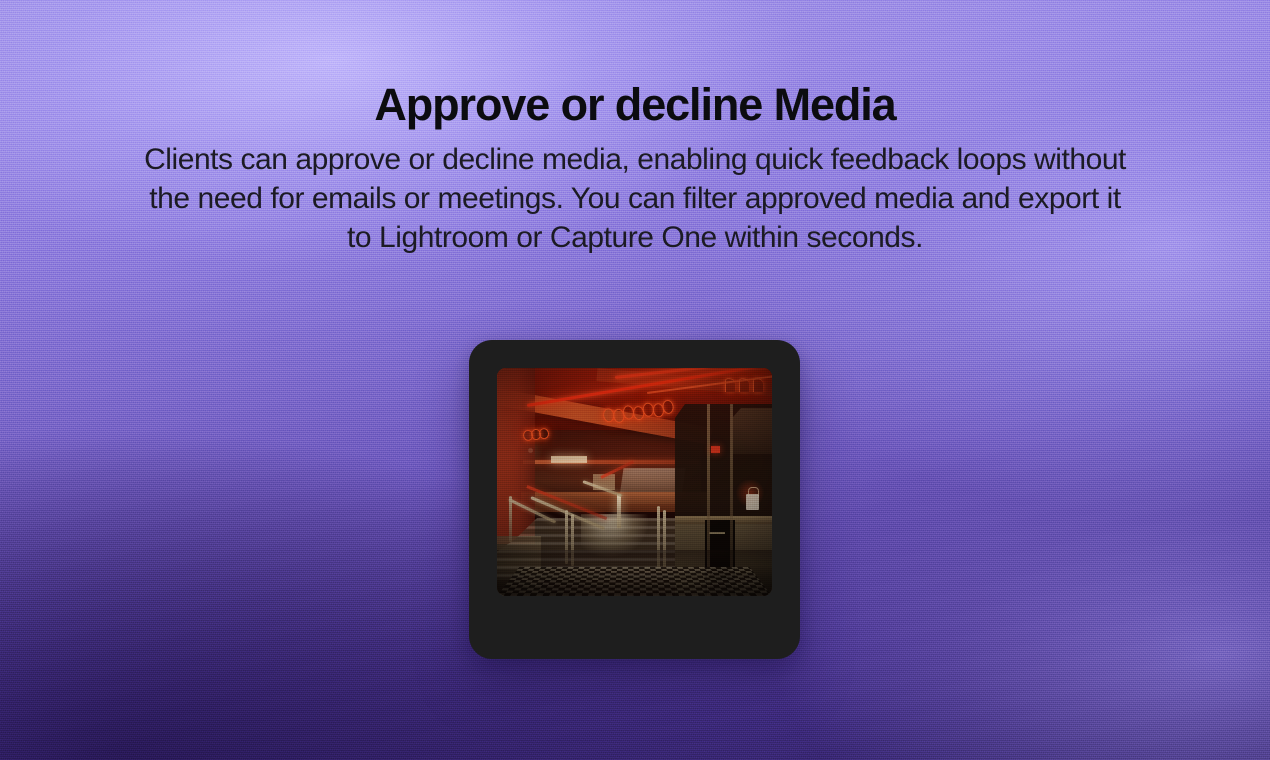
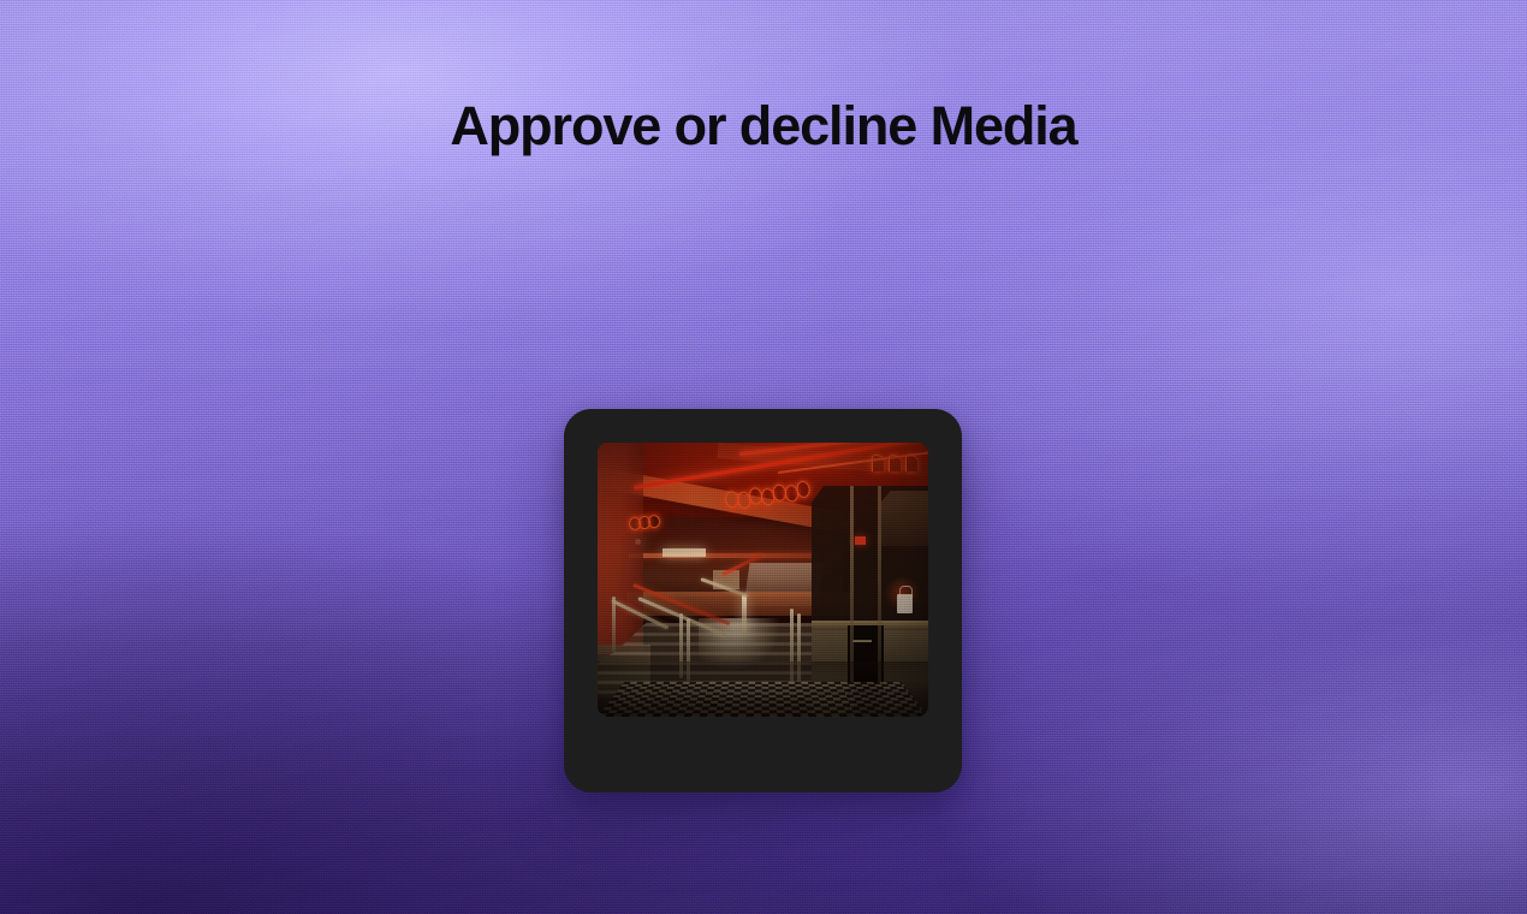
  Approve or decline Media
- Clients can approve or decline media, enabling quick feedback loops without the need for emails or meetings. You can filter approved media and export it to Lightroom or Capture One within seconds.
